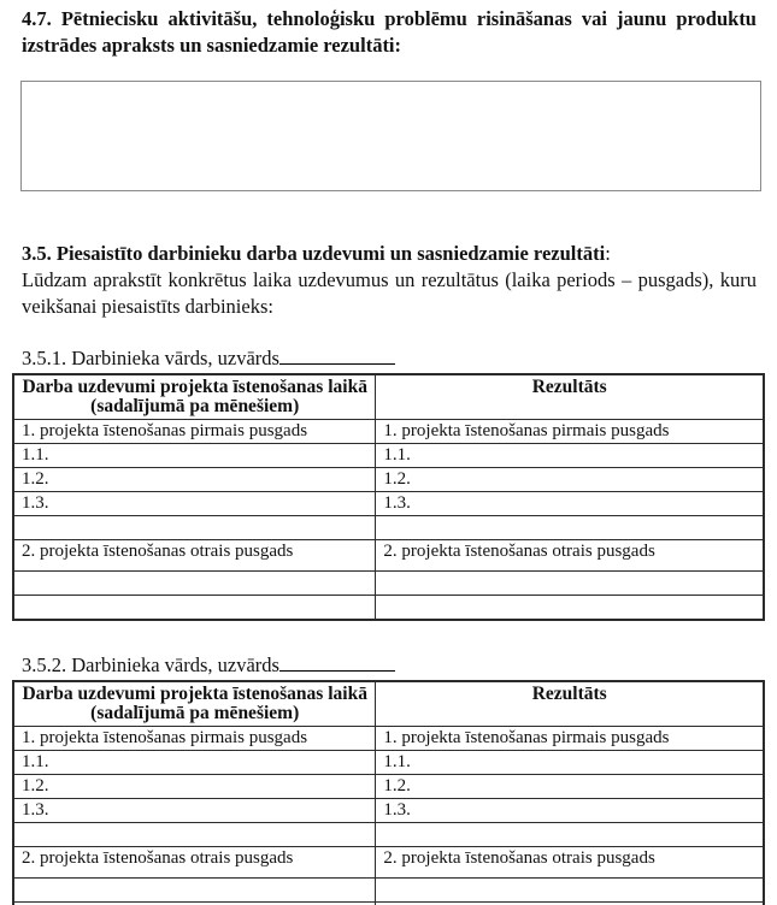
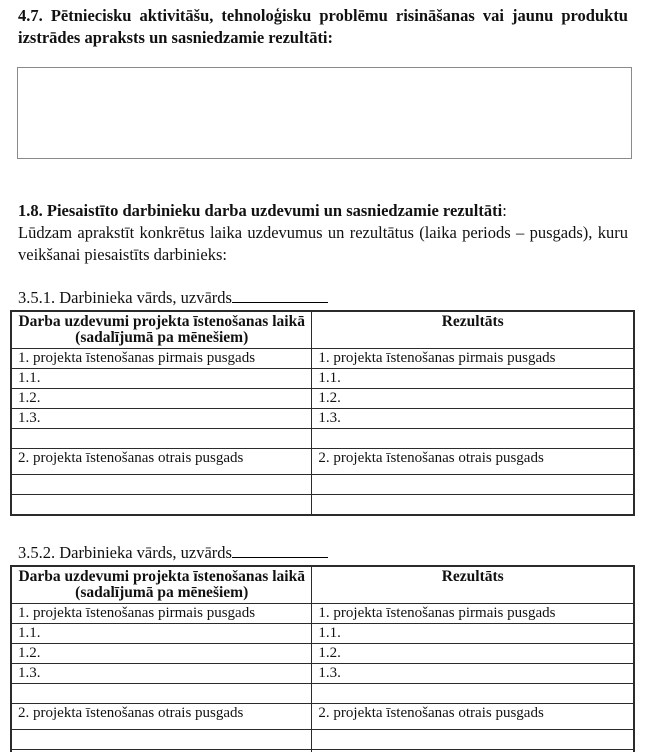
  4.7. Pētniecisku aktivitāšu, tehnoloģisku problēmu risināšanas vai jaunu produktu izstrādes apraksts un sasniedzamie rezultāti:
- 3.5. Piesaistīto darbinieku darba uzdevumi un sasniedzamie rezultāti:
+ 1.8. Piesaistīto darbinieku darba uzdevumi un sasniedzamie rezultāti:
  Lūdzam aprakstīt konkrētus laika uzdevumus un rezultātus (laika periods – pusgads), kuru veikšanai piesaistīts darbinieks:
  3.5.1. Darbinieka vārds, uzvārds
  Darba uzdevumi projekta īstenošanas laikā (sadalījumā pa mēnešiem)	Rezultāts
  1. projekta īstenošanas pirmais pusgads	1. projekta īstenošanas pirmais pusgads
  1.1.	1.1.
  1.2.	1.2.
  1.3.	1.3.
  2. projekta īstenošanas otrais pusgads	2. projekta īstenošanas otrais pusgads
  3.5.2. Darbinieka vārds, uzvārds
  Darba uzdevumi projekta īstenošanas laikā (sadalījumā pa mēnešiem)	Rezultāts
  1. projekta īstenošanas pirmais pusgads	1. projekta īstenošanas pirmais pusgads
  1.1.	1.1.
  1.2.	1.2.
  1.3.	1.3.
  2. projekta īstenošanas otrais pusgads	2. projekta īstenošanas otrais pusgads
